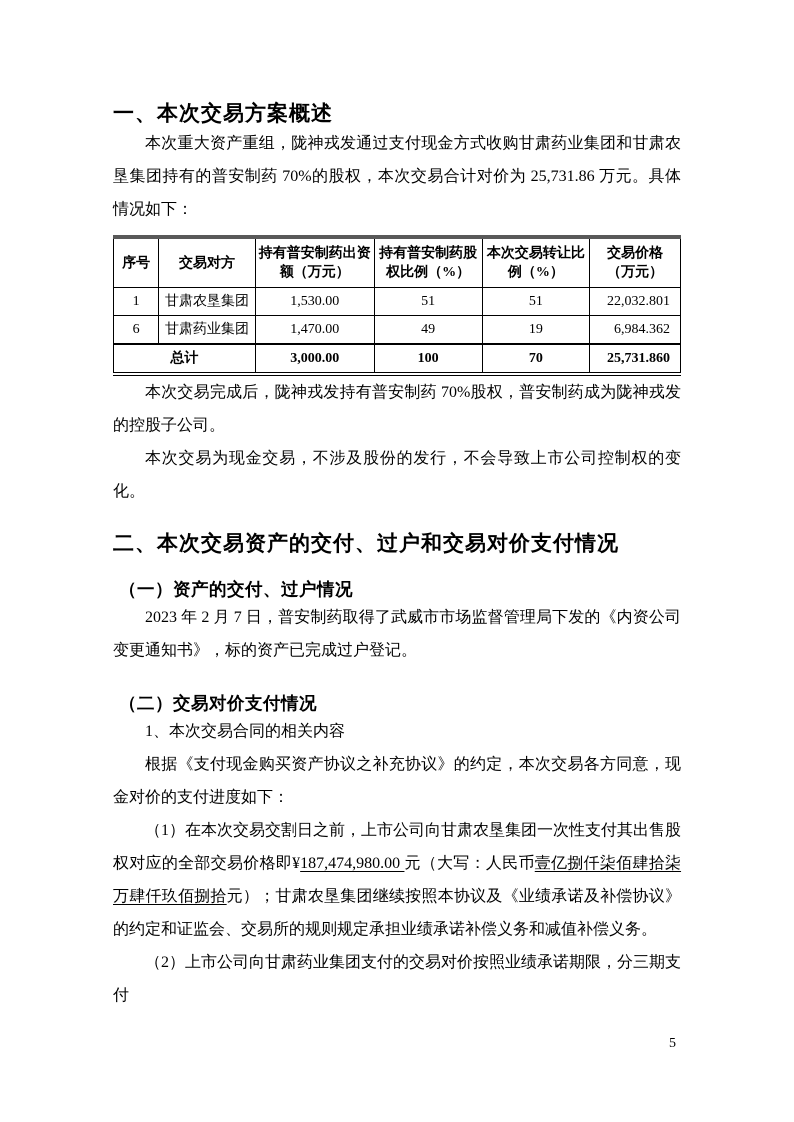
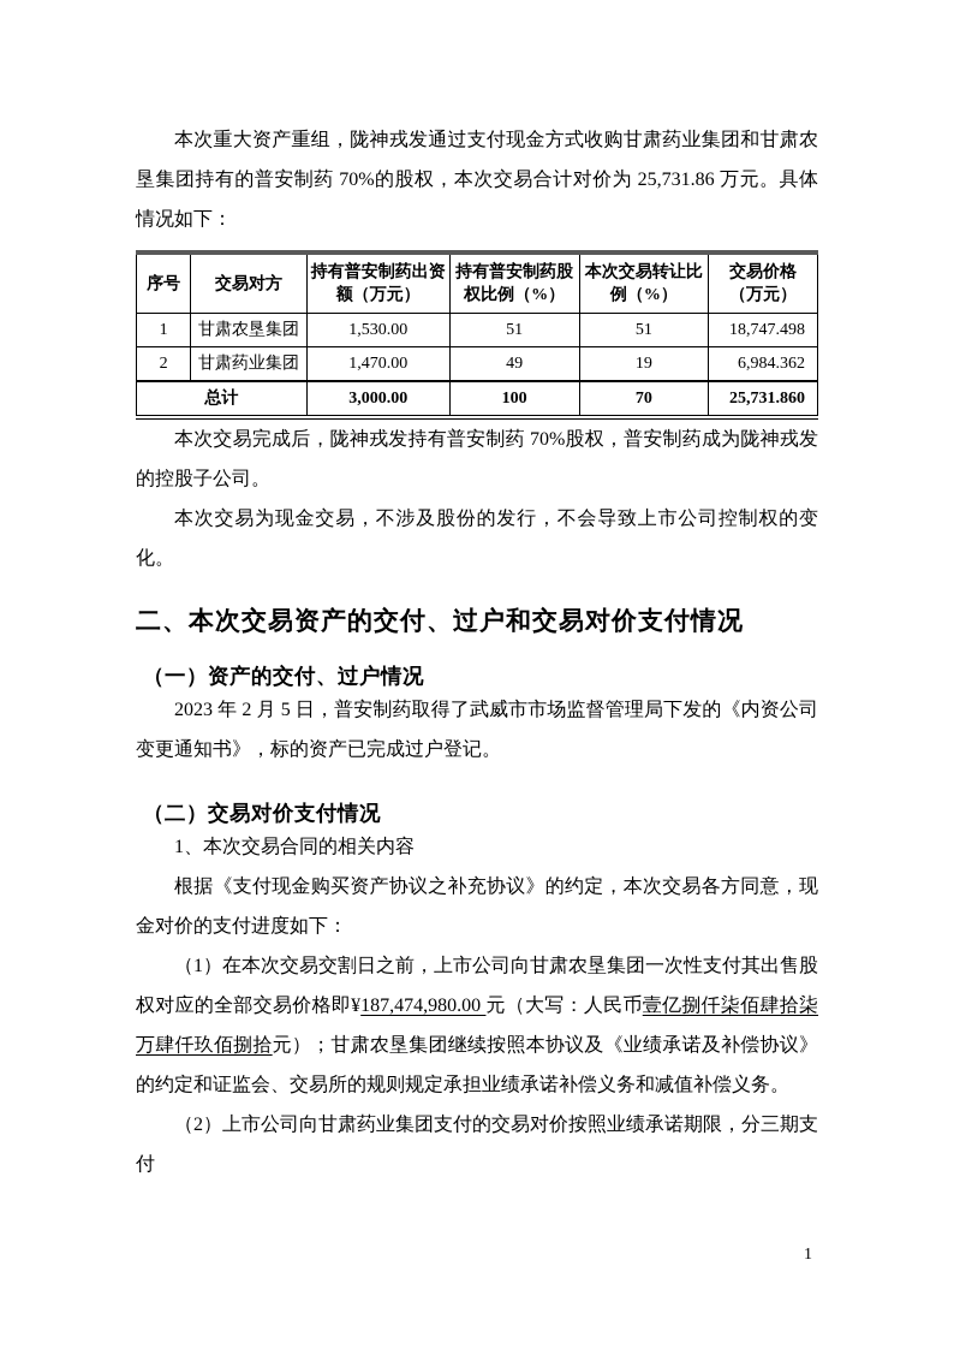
- 一、本次交易方案概述
  本次重大资产重组，陇神戎发通过支付现金方式收购甘肃药业集团和甘肃农垦集团持有的普安制药 70%的股权，本次交易合计对价为 25,731.86 万元。具体情况如下：
  序号	交易对方	持有普安制药出资额（万元）	持有普安制药股权比例（%）	本次交易转让比例（%）	交易价格（万元）
- 1	甘肃农垦集团	1,530.00	51	51	22,032.801
+ 1	甘肃农垦集团	1,530.00	51	51	18,747.498
- 6	甘肃药业集团	1,470.00	49	19	6,984.362
+ 2	甘肃药业集团	1,470.00	49	19	6,984.362
  总计	3,000.00	100	70	25,731.860
  本次交易完成后，陇神戎发持有普安制药 70%股权，普安制药成为陇神戎发的控股子公司。
  本次交易为现金交易，不涉及股份的发行，不会导致上市公司控制权的变化。
  二、本次交易资产的交付、过户和交易对价支付情况
  （一）资产的交付、过户情况
- 2023 年 2 月 7 日，普安制药取得了武威市市场监督管理局下发的《内资公司变更通知书》，标的资产已完成过户登记。
+ 2023 年 2 月 5 日，普安制药取得了武威市市场监督管理局下发的《内资公司变更通知书》，标的资产已完成过户登记。
  （二）交易对价支付情况
  1、本次交易合同的相关内容
  根据《支付现金购买资产协议之补充协议》的约定，本次交易各方同意，现金对价的支付进度如下：
  （1）在本次交易交割日之前，上市公司向甘肃农垦集团一次性支付其出售股权对应的全部交易价格即¥187,474,980.00 元（大写：人民币壹亿捌仟柒佰肆拾柒万肆仟玖佰捌拾元）；甘肃农垦集团继续按照本协议及《业绩承诺及补偿协议》的约定和证监会、交易所的规则规定承担业绩承诺补偿义务和减值补偿义务。
  （2）上市公司向甘肃药业集团支付的交易对价按照业绩承诺期限，分三期支付
- 5
+ 1
